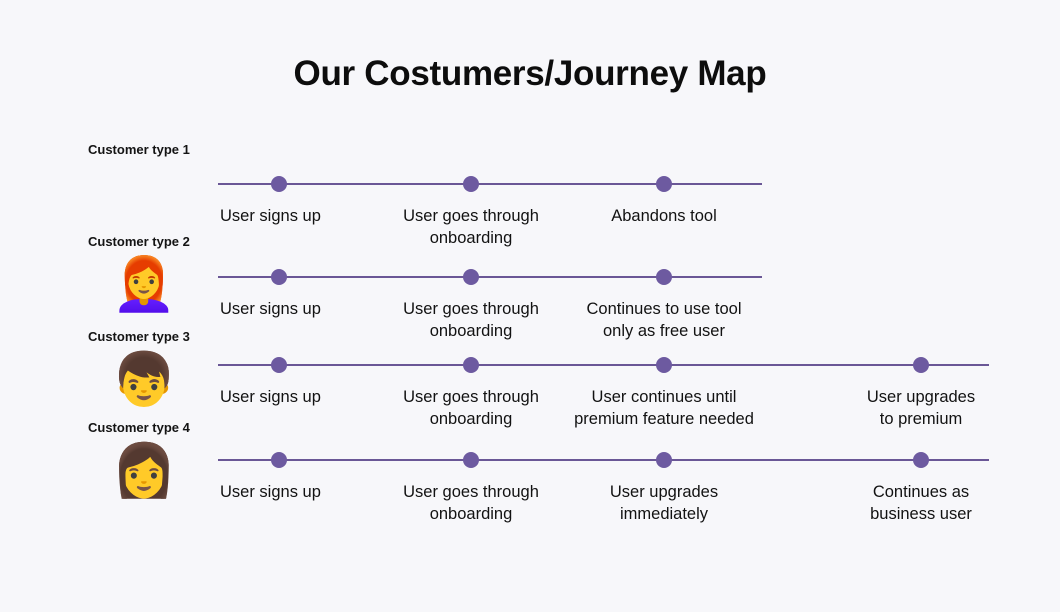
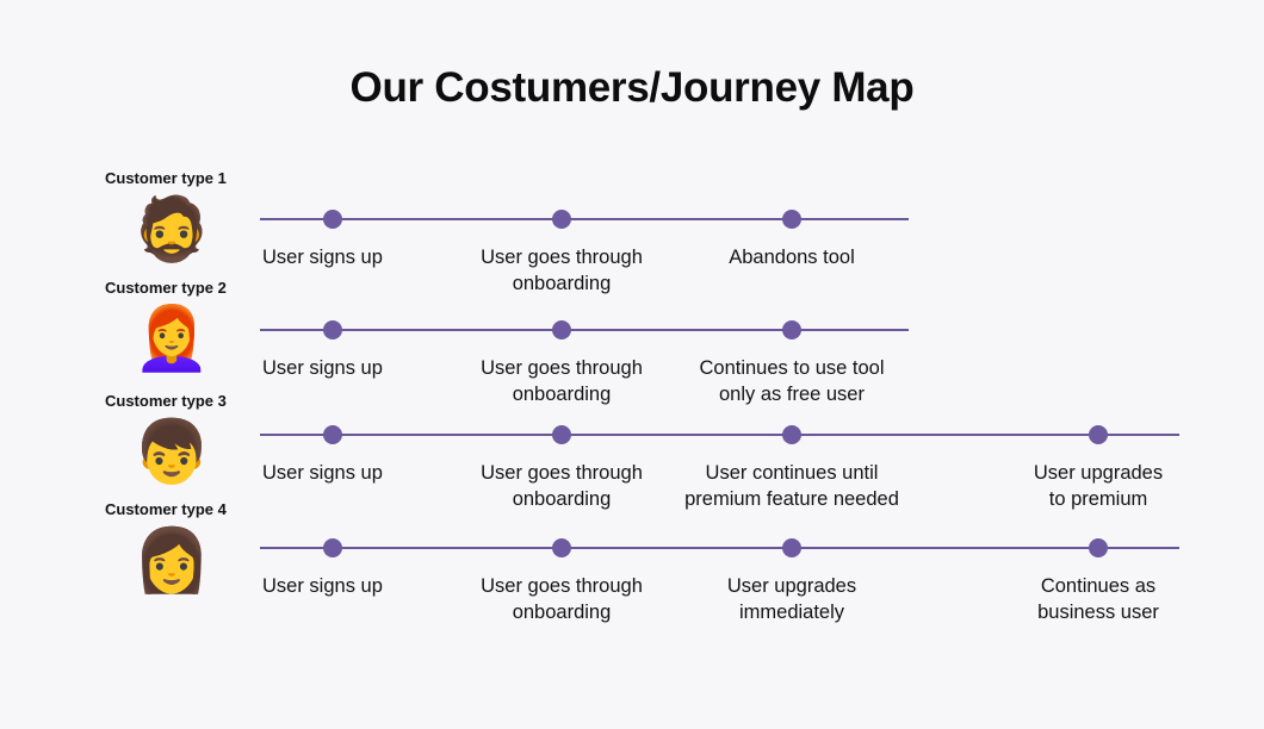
  Our Costumers/Journey Map
  Customer type 1
+ 🧔
  Customer type 2
  👩‍🦰
  Customer type 3
  👦
  Customer type 4
  👩
  User signs up
  User goes through
  onboarding
  Abandons tool
  User signs up
  User goes through
  onboarding
  Continues to use tool
  only as free user
  User signs up
  User goes through
  onboarding
  User continues until
  premium feature needed
  User upgrades
  to premium
  User signs up
  User goes through
  onboarding
  User upgrades
  immediately
  Continues as
  business user
